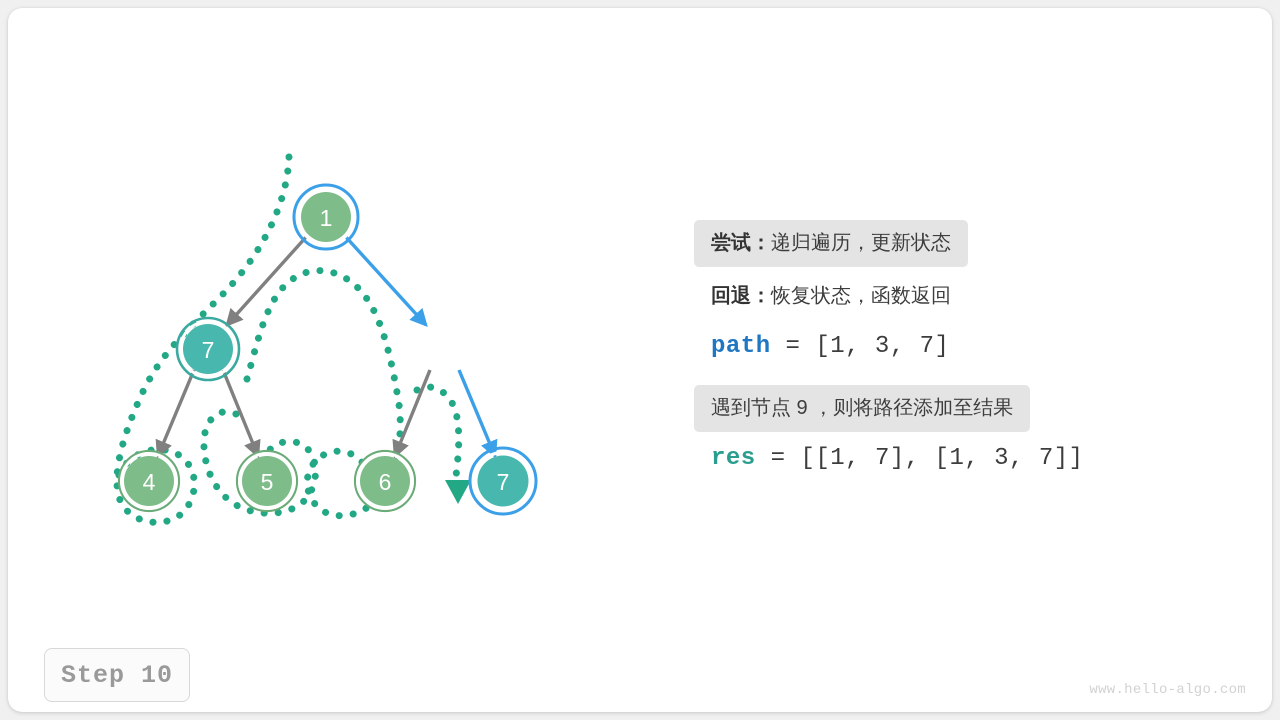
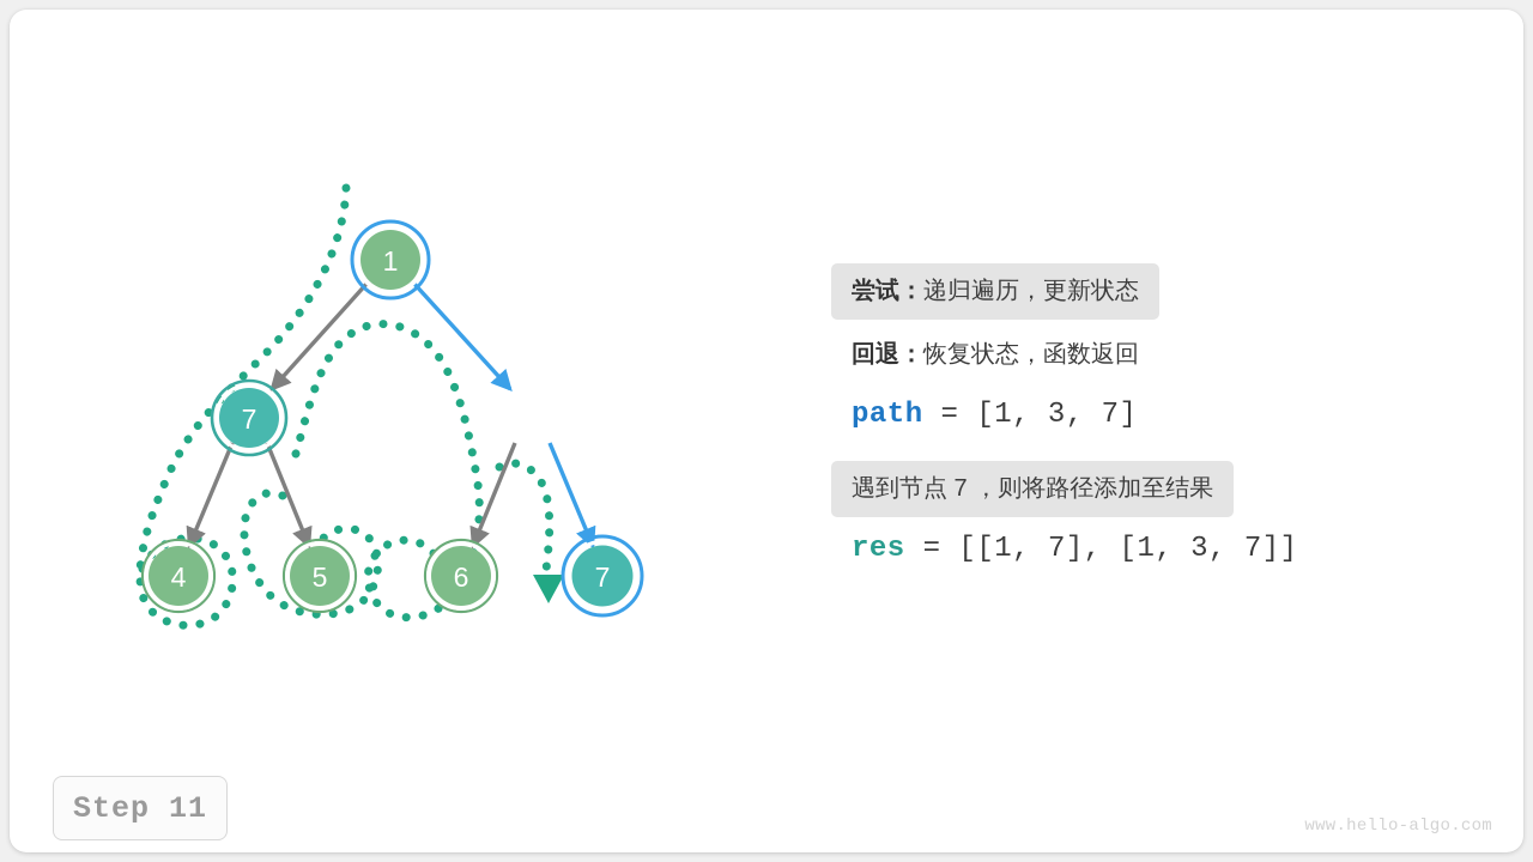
  1
  7
  4
  5
  6
  7
  尝试：递归遍历，更新状态
  回退：恢复状态，函数返回
  path = [1, 3, 7]
- 遇到节点 9 ，则将路径添加至结果
+ 遇到节点 7 ，则将路径添加至结果
  res = [[1, 7], [1, 3, 7]]
- Step 10
+ Step 11
  www.hello-algo.com
